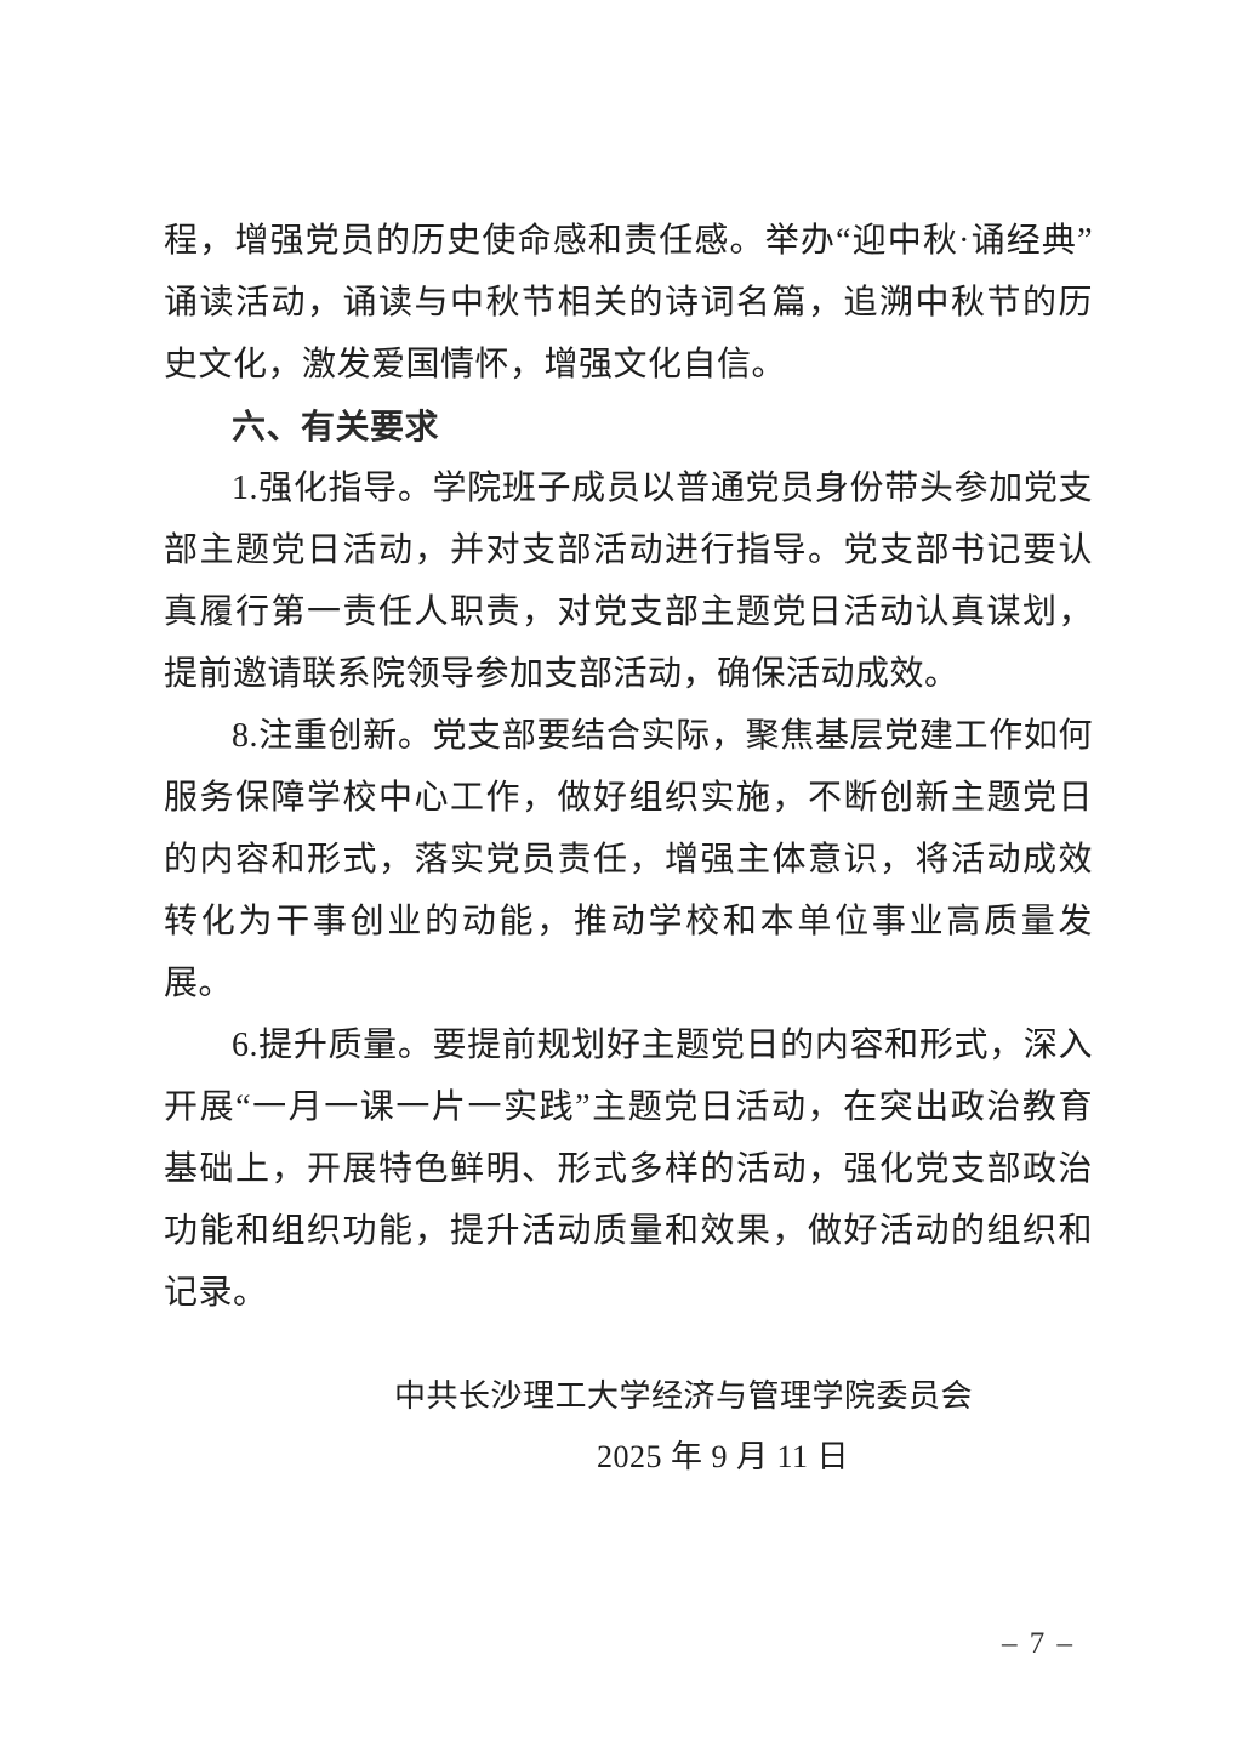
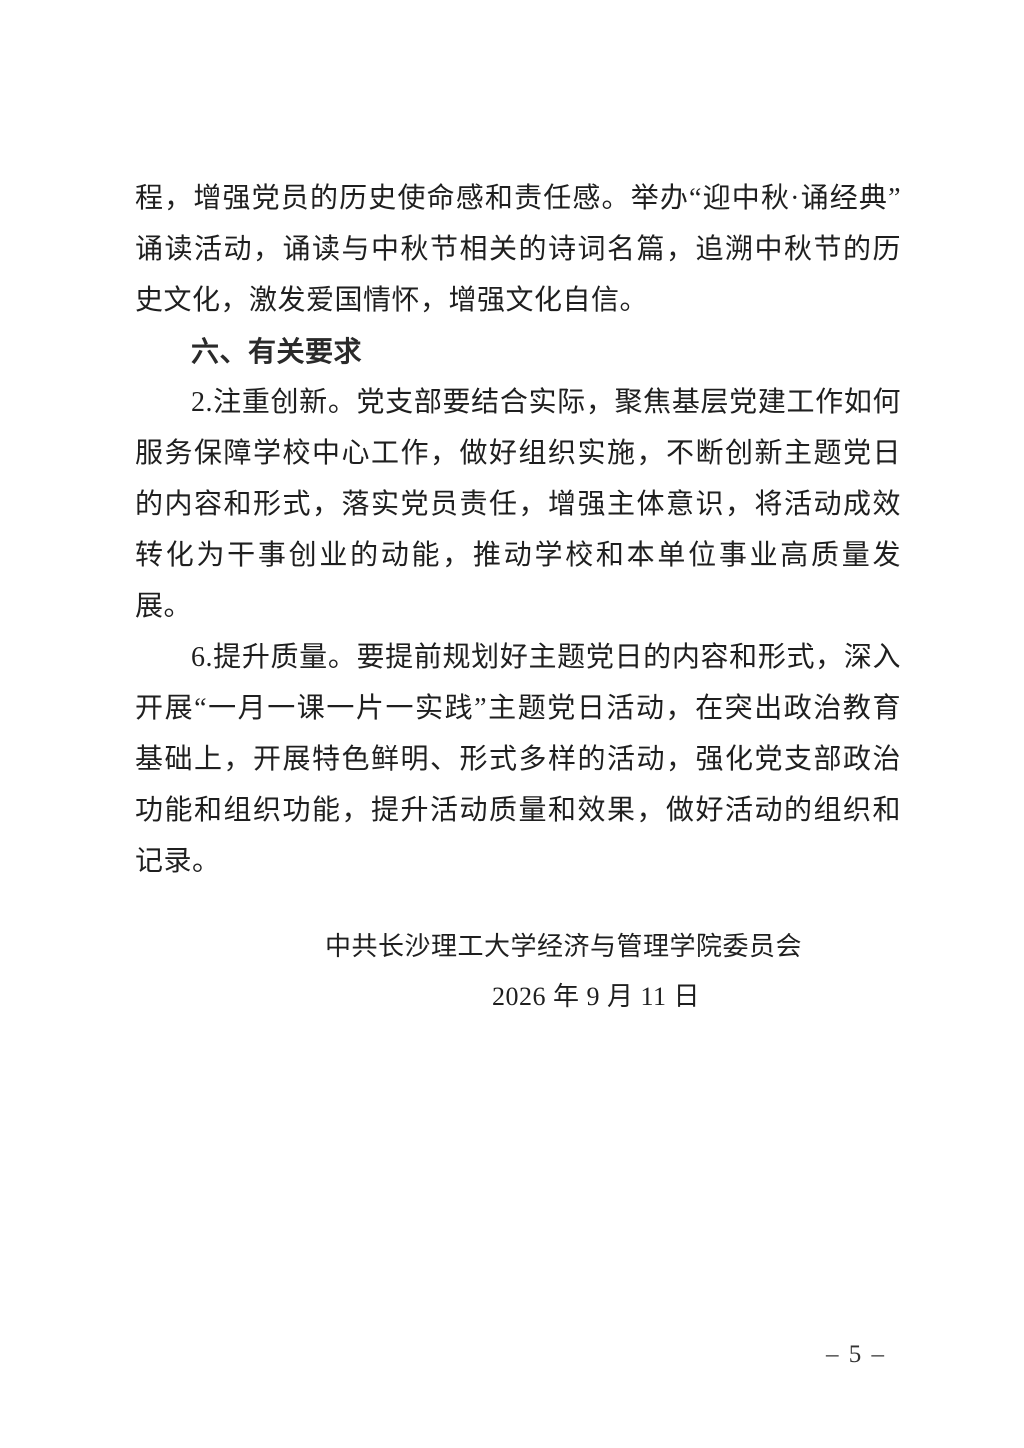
  程，增强党员的历史使命感和责任感。举办“迎中秋·诵经典”诵读活动，诵读与中秋节相关的诗词名篇，追溯中秋节的历史文化，激发爱国情怀，增强文化自信。
  六、有关要求
- 1.强化指导。学院班子成员以普通党员身份带头参加党支部主题党日活动，并对支部活动进行指导。党支部书记要认真履行第一责任人职责，对党支部主题党日活动认真谋划，提前邀请联系院领导参加支部活动，确保活动成效。
- 8.注重创新。党支部要结合实际，聚焦基层党建工作如何服务保障学校中心工作，做好组织实施，不断创新主题党日的内容和形式，落实党员责任，增强主体意识，将活动成效转化为干事创业的动能，推动学校和本单位事业高质量发展。
+ 2.注重创新。党支部要结合实际，聚焦基层党建工作如何服务保障学校中心工作，做好组织实施，不断创新主题党日的内容和形式，落实党员责任，增强主体意识，将活动成效转化为干事创业的动能，推动学校和本单位事业高质量发展。
  6.提升质量。要提前规划好主题党日的内容和形式，深入开展“一月一课一片一实践”主题党日活动，在突出政治教育基础上，开展特色鲜明、形式多样的活动，强化党支部政治功能和组织功能，提升活动质量和效果，做好活动的组织和记录。
  中共长沙理工大学经济与管理学院委员会
- 2025 年 9 月 11 日
+ 2026 年 9 月 11 日
- – 7 –
+ – 5 –
